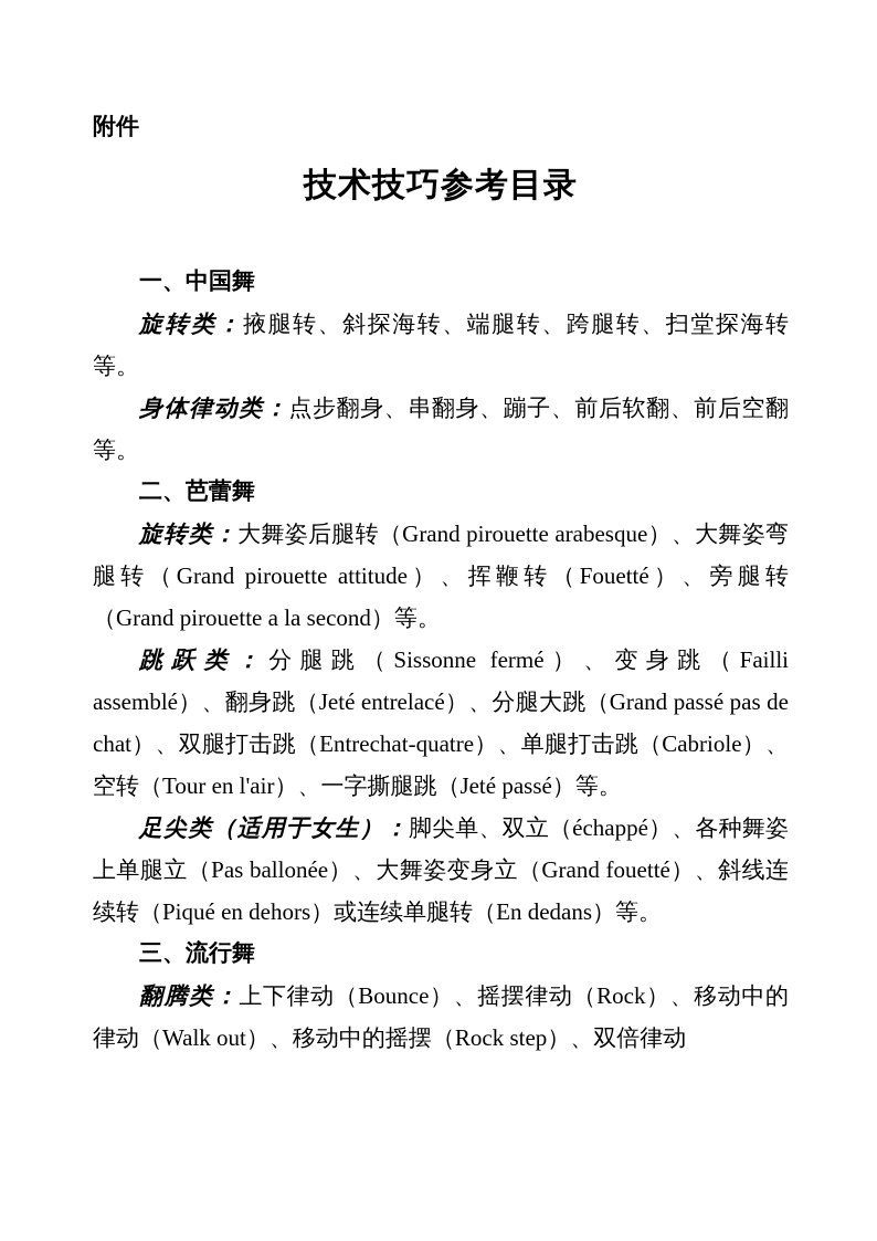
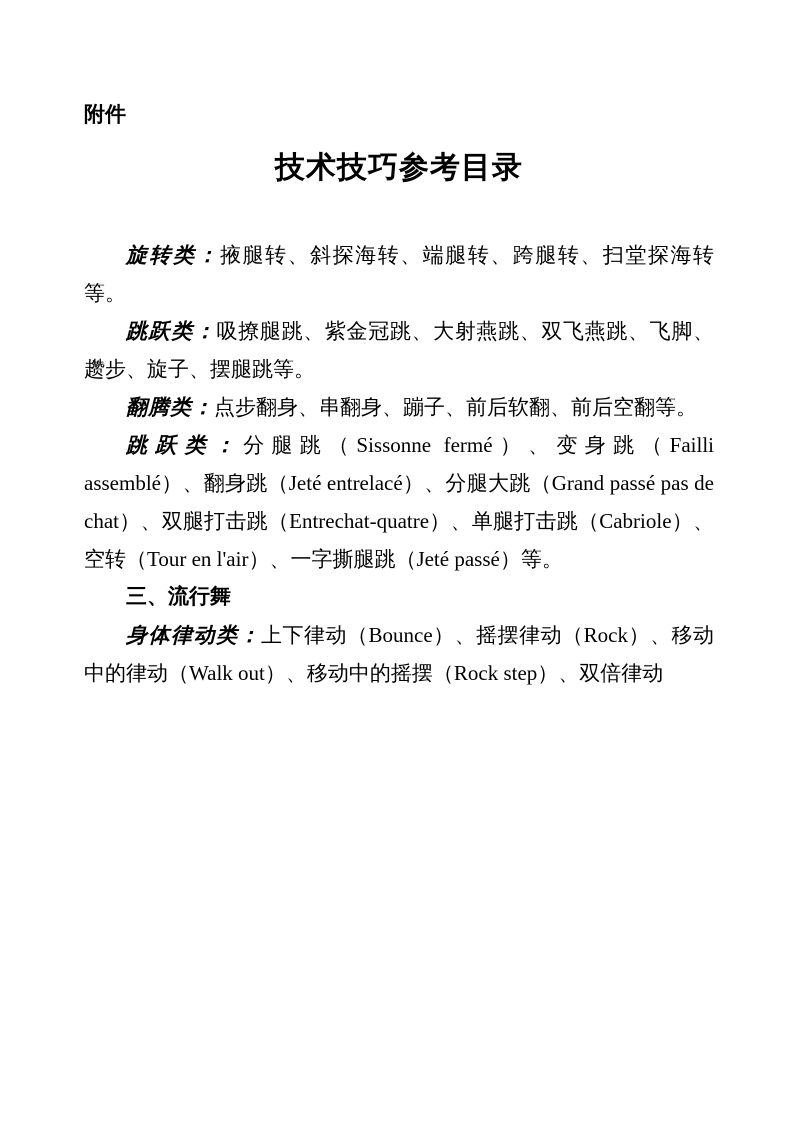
  附件
  技术技巧参考目录
- 一、中国舞
  旋转类：掖腿转、斜探海转、端腿转、跨腿转、扫堂探海转等。
+ 跳跃类：吸撩腿跳、紫金冠跳、大射燕跳、双飞燕跳、飞脚、趱步、旋子、摆腿跳等。
- 身体律动类：点步翻身、串翻身、蹦子、前后软翻、前后空翻等。
+ 翻腾类：点步翻身、串翻身、蹦子、前后软翻、前后空翻等。
- 二、芭蕾舞
- 旋转类：大舞姿后腿转（Grand pirouette arabesque）、大舞姿弯腿转（Grand pirouette attitude）、挥鞭转（Fouetté）、旁腿转（Grand pirouette a la second）等。
  跳跃类：分腿跳（Sissonne fermé）、变身跳（Failli assemblé）、翻身跳（Jeté entrelacé）、分腿大跳（Grand passé pas de chat）、双腿打击跳（Entrechat-quatre）、单腿打击跳（Cabriole）、空转（Tour en l'air）、一字撕腿跳（Jeté passé）等。
- 足尖类（适用于女生）：脚尖单、双立（échappé）、各种舞姿上单腿立（Pas ballonée）、大舞姿变身立（Grand fouetté）、斜线连续转（Piqué en dehors）或连续单腿转（En dedans）等。
  三、流行舞
- 翻腾类：上下律动（Bounce）、摇摆律动（Rock）、移动中的律动（Walk out）、移动中的摇摆（Rock step）、双倍律动
+ 身体律动类：上下律动（Bounce）、摇摆律动（Rock）、移动中的律动（Walk out）、移动中的摇摆（Rock step）、双倍律动
